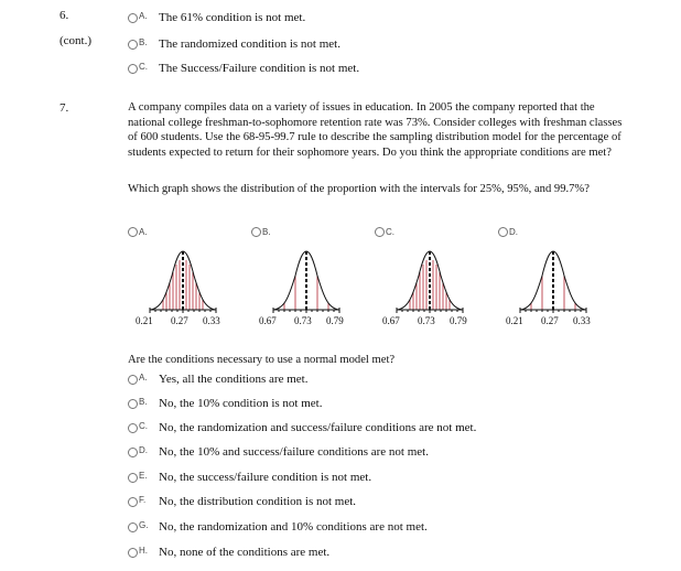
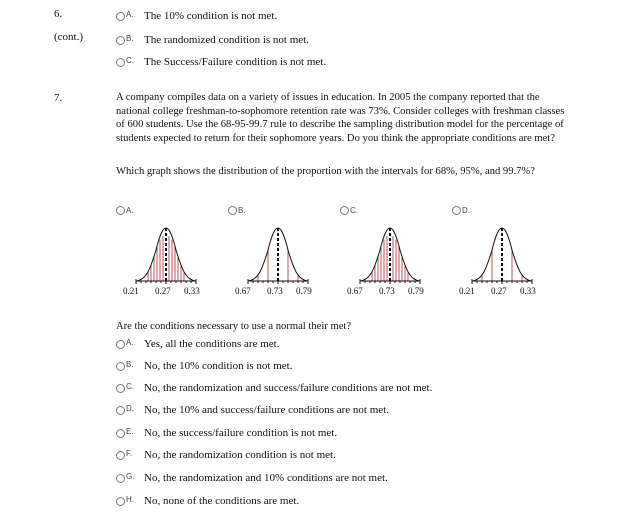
  6.
  (cont.)
  A.
- The 61% condition is not met.
+ The 10% condition is not met.
  B.
  The randomized condition is not met.
  C.
  The Success/Failure condition is not met.
  7.
  A company compiles data on a variety of issues in education. In 2005 the company reported that the national college freshman-to-sophomore retention rate was 73%. Consider colleges with freshman classes of 600 students. Use the 68-95-99.7 rule to describe the sampling distribution model for the percentage of students expected to return for their sophomore years. Do you think the appropriate conditions are met?
- Which graph shows the distribution of the proportion with the intervals for 25%, 95%, and 99.7%?
+ Which graph shows the distribution of the proportion with the intervals for 68%, 95%, and 99.7%?
  A.
  0.21
  0.27
  0.33
  B.
  0.67
  0.73
  0.79
  C.
  0.67
  0.73
  0.79
  D.
  0.21
  0.27
  0.33
- Are the conditions necessary to use a normal model met?
+ Are the conditions necessary to use a normal their met?
  A.
  Yes, all the conditions are met.
  B.
  No, the 10% condition is not met.
  C.
  No, the randomization and success/failure conditions are not met.
  D.
  No, the 10% and success/failure conditions are not met.
  E.
  No, the success/failure condition is not met.
  F.
- No, the distribution condition is not met.
+ No, the randomization condition is not met.
  G.
  No, the randomization and 10% conditions are not met.
  H.
  No, none of the conditions are met.
